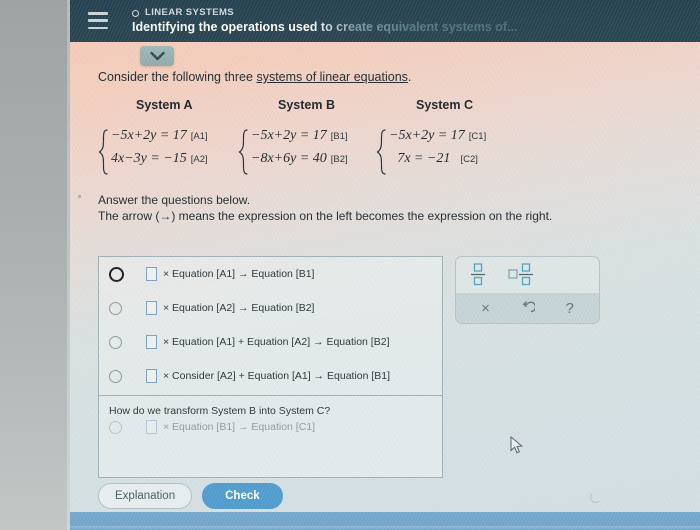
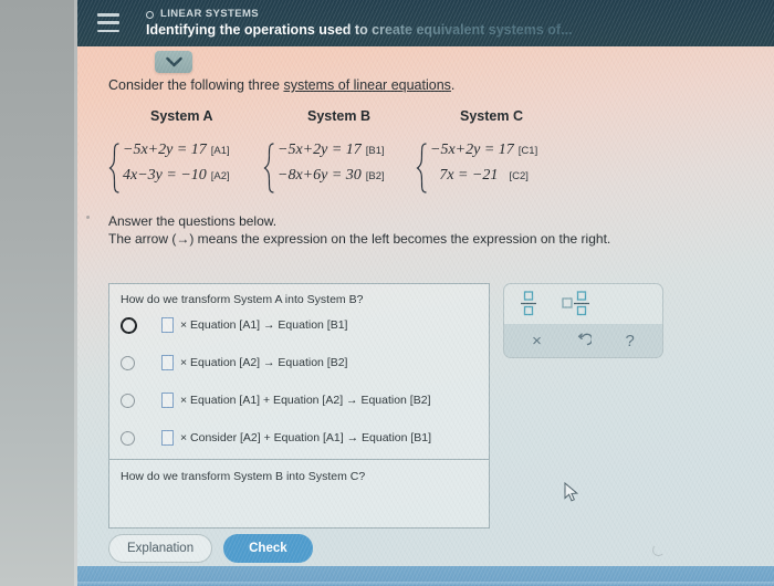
  LINEAR SYSTEMS
  Identifying the operations used to create equivalent systems of...
  Consider the following three systems of linear equations.
  System A
  System B
  System C
  −5x+2y = 17 [A1]
- 4x−3y = −15 [A2]
+ 4x−3y = −10 [A2]
  −5x+2y = 17 [B1]
- −8x+6y = 40 [B2]
+ −8x+6y = 30 [B2]
  −5x+2y = 17 [C1]
  7x = −21 [C2]
  Answer the questions below.
  The arrow (→) means the expression on the left becomes the expression on the right.
+ How do we transform System A into System B?
  × Equation [A1] → Equation [B1]
  × Equation [A2] → Equation [B2]
  × Equation [A1] + Equation [A2] → Equation [B2]
  × Consider [A2] + Equation [A1] → Equation [B1]
  How do we transform System B into System C?
- × Equation [B1] → Equation [C1]
  ×
  ?
  Explanation
  Check
